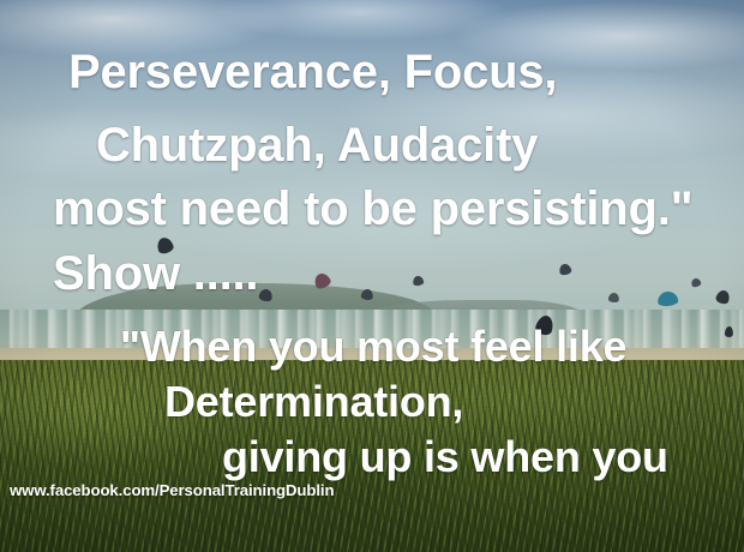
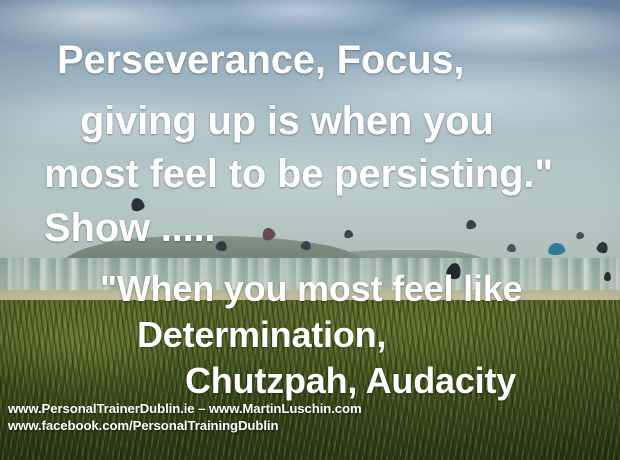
  Perseverance, Focus,
- Chutzpah, Audacity
+ giving up is when you
- most need to be persisting."
+ most feel to be persisting."
  Show .....
  "When you most feel like
  Determination,
- giving up is when you
+ Chutzpah, Audacity
+ www.PersonalTrainerDublin.ie – www.MartinLuschin.com
  www.facebook.com/PersonalTrainingDublin
